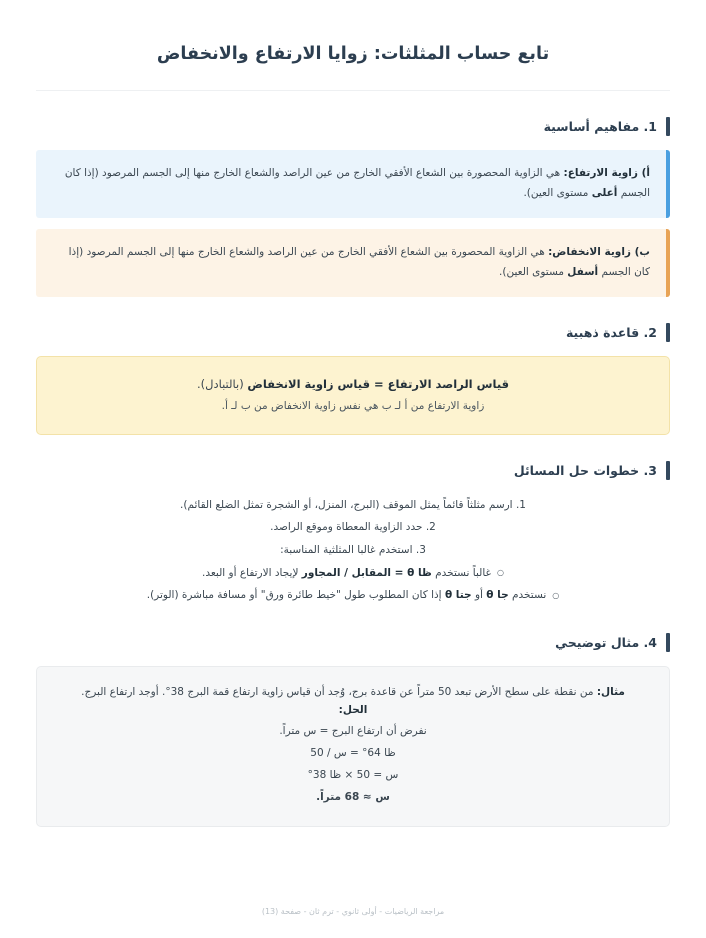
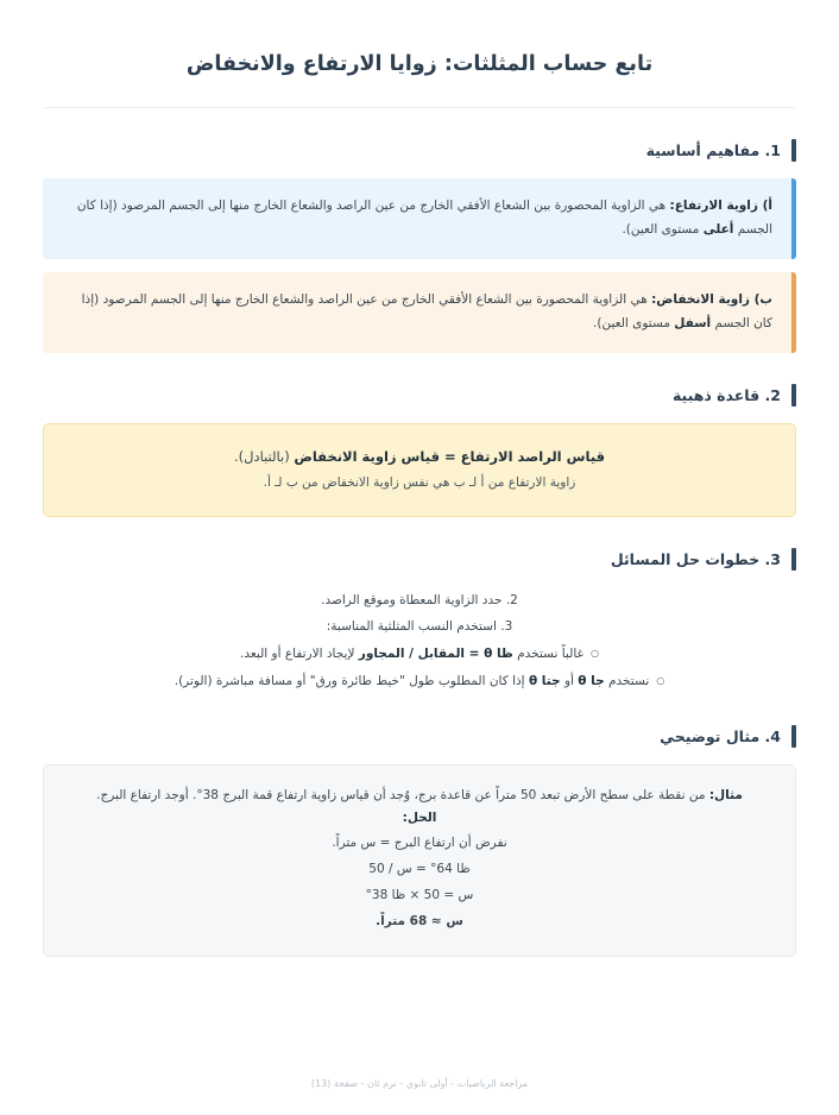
  تابع حساب المثلثات: زوايا الارتفاع والانخفاض
  1. مفاهيم أساسية
  أ) زاوية الارتفاع: هي الزاوية المحصورة بين الشعاع الأفقي الخارج من عين الراصد والشعاع الخارج منها إلى الجسم المرصود (إذا كان الجسم أعلى مستوى العين).
  ب) زاوية الانخفاض: هي الزاوية المحصورة بين الشعاع الأفقي الخارج من عين الراصد والشعاع الخارج منها إلى الجسم المرصود (إذا كان الجسم أسفل مستوى العين).
  2. قاعدة ذهبية
  قياس الراصد الارتفاع = قياس زاوية الانخفاض (بالتبادل).
  زاوية الارتفاع من أ لـ ب هي نفس زاوية الانخفاض من ب لـ أ.
  3. خطوات حل المسائل
- 1. ارسم مثلثاً قائماً يمثل الموقف (البرج، المنزل، أو الشجرة تمثل الضلع القائم).
  2. حدد الزاوية المعطاة وموقع الراصد.
- 3. استخدم غالبا المثلثية المناسبة:
+ 3. استخدم النسب المثلثية المناسبة:
  غالباً نستخدم ظا θ = المقابل / المجاور لإيجاد الارتفاع أو البعد.
  نستخدم جا θ أو جتا θ إذا كان المطلوب طول "خيط طائرة ورق" أو مسافة مباشرة (الوتر).
  4. مثال توضيحي
  مثال: من نقطة على سطح الأرض تبعد 50 متراً عن قاعدة برج، وُجد أن قياس زاوية ارتفاع قمة البرج 38°. أوجد ارتفاع البرج.
  الحل:
  نفرض أن ارتفاع البرج = س متراً.
  ظا 64° = س / 50
  س = 50 × ظا 38°
  س ≈ 68 متراً.
  مراجعة الرياضيات - أولى ثانوي - ترم ثان - صفحة (13)
